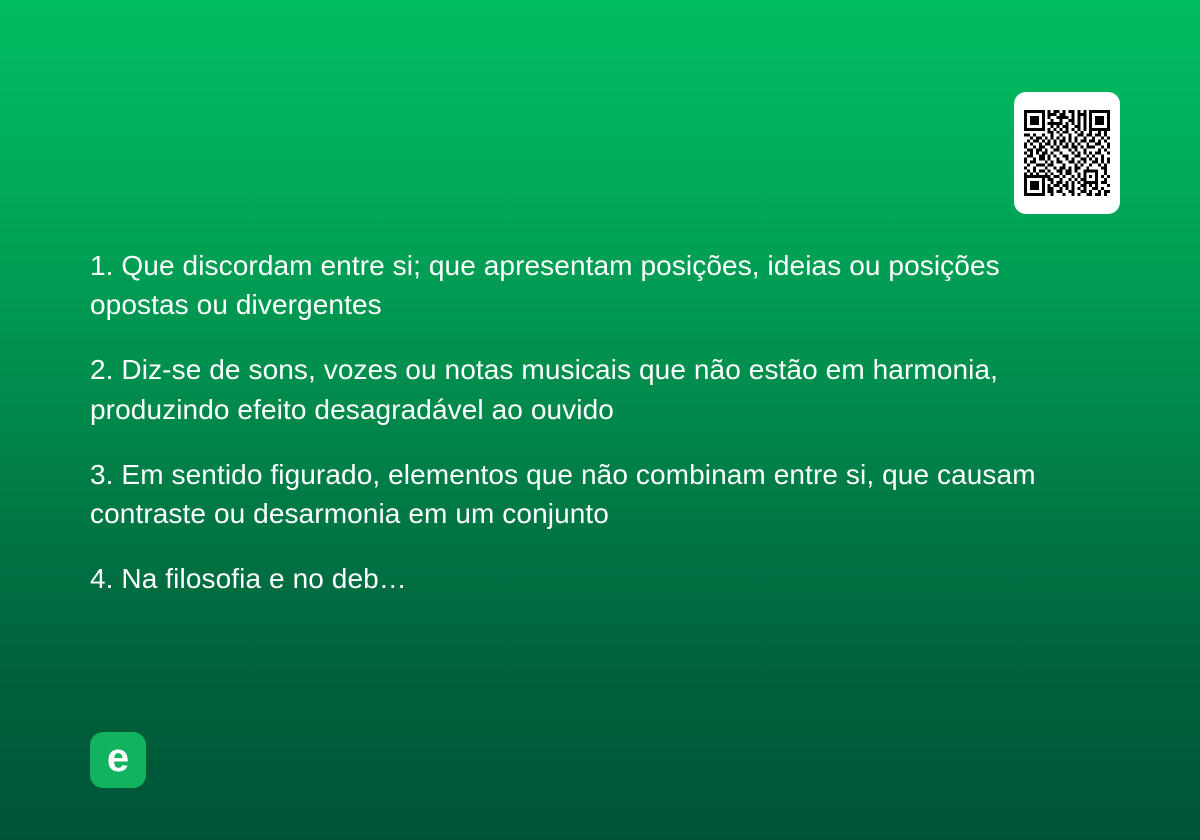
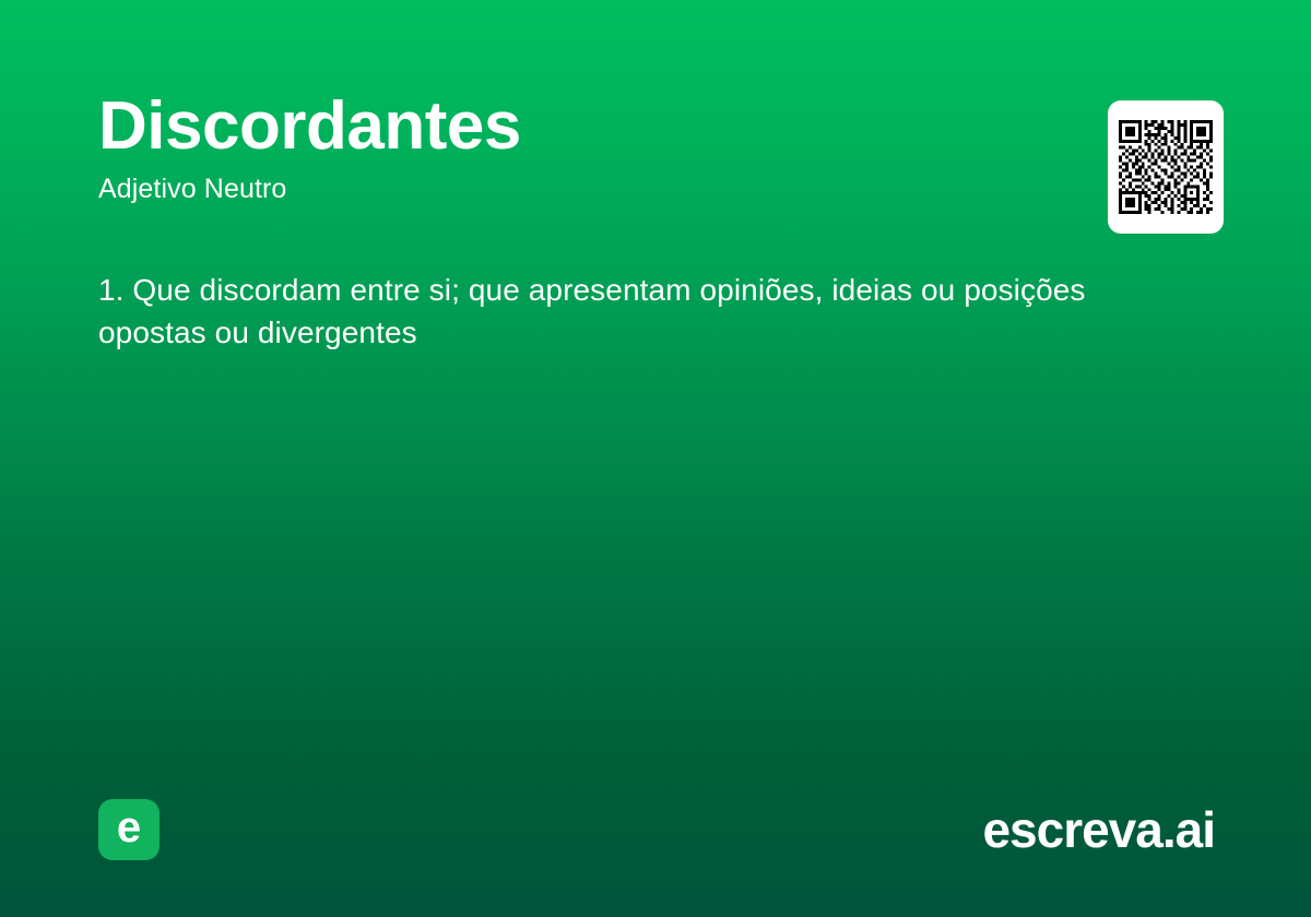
+ Discordantes
+ Adjetivo Neutro
- 1. Que discordam entre si; que apresentam posições, ideias ou posições opostas ou divergentes
+ 1. Que discordam entre si; que apresentam opiniões, ideias ou posições opostas ou divergentes
- 2. Diz-se de sons, vozes ou notas musicais que não estão em harmonia, produzindo efeito desagradável ao ouvido
- 3. Em sentido figurado, elementos que não combinam entre si, que causam contraste ou desarmonia em um conjunto
- 4. Na filosofia e no deb…
  e
+ escreva.ai
